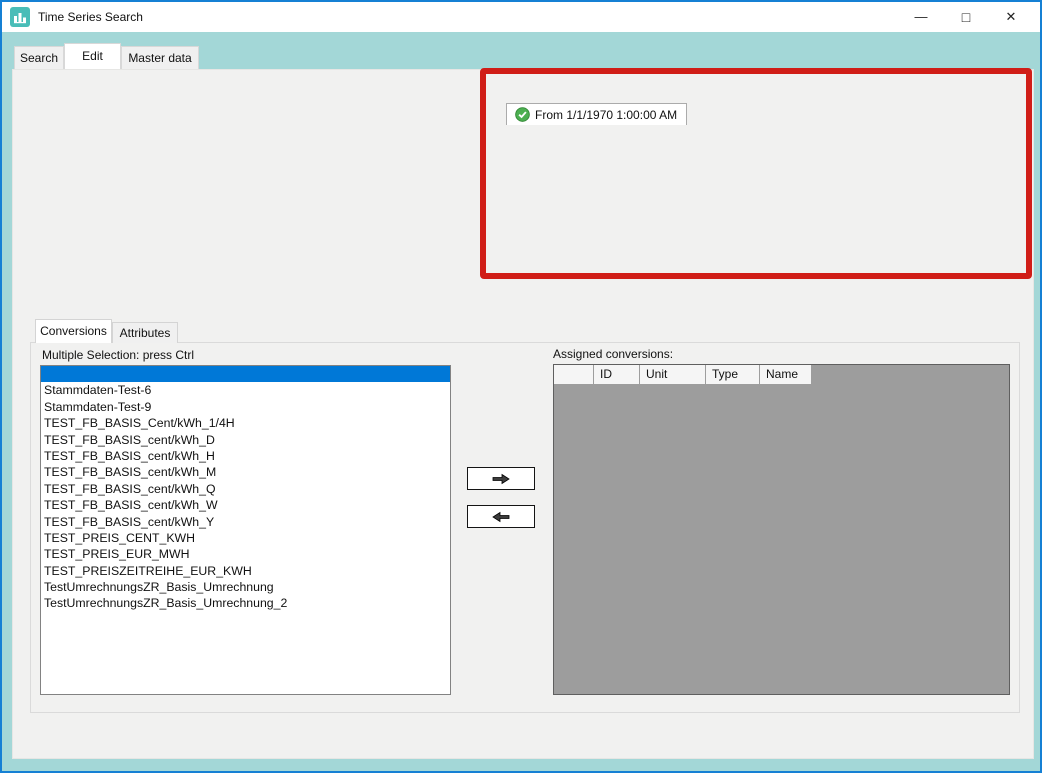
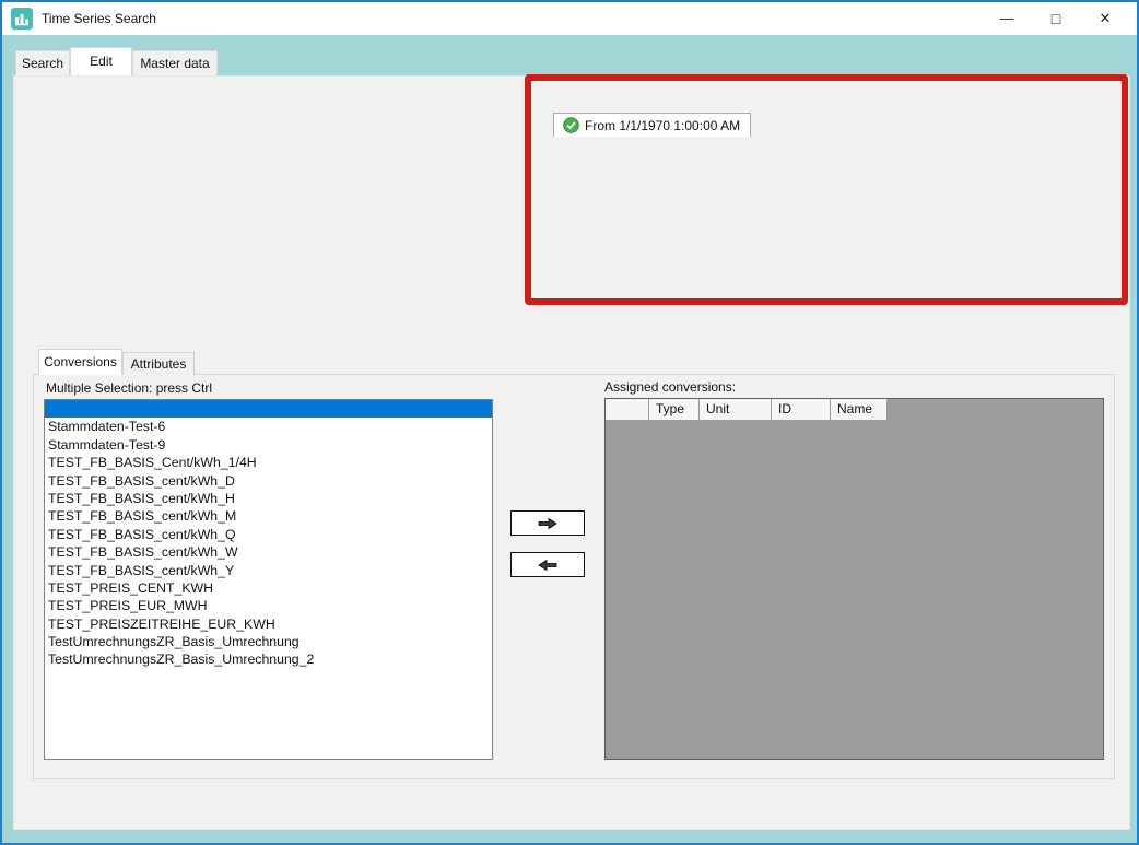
  Time Series Search
  —
  □
  ✕
  Search
  Edit
  Master data
  From 1/1/1970 1:00:00 AM
  Conversions
  Attributes
  Multiple Selection: press Ctrl
  Stammdaten-Test-6
  Stammdaten-Test-9
  TEST_FB_BASIS_Cent/kWh_1/4H
  TEST_FB_BASIS_cent/kWh_D
  TEST_FB_BASIS_cent/kWh_H
  TEST_FB_BASIS_cent/kWh_M
  TEST_FB_BASIS_cent/kWh_Q
  TEST_FB_BASIS_cent/kWh_W
  TEST_FB_BASIS_cent/kWh_Y
  TEST_PREIS_CENT_KWH
  TEST_PREIS_EUR_MWH
  TEST_PREISZEITREIHE_EUR_KWH
  TestUmrechnungsZR_Basis_Umrechnung
  TestUmrechnungsZR_Basis_Umrechnung_2
  Assigned conversions:
- ID
+ Type
  Unit
- Type
+ ID
  Name
